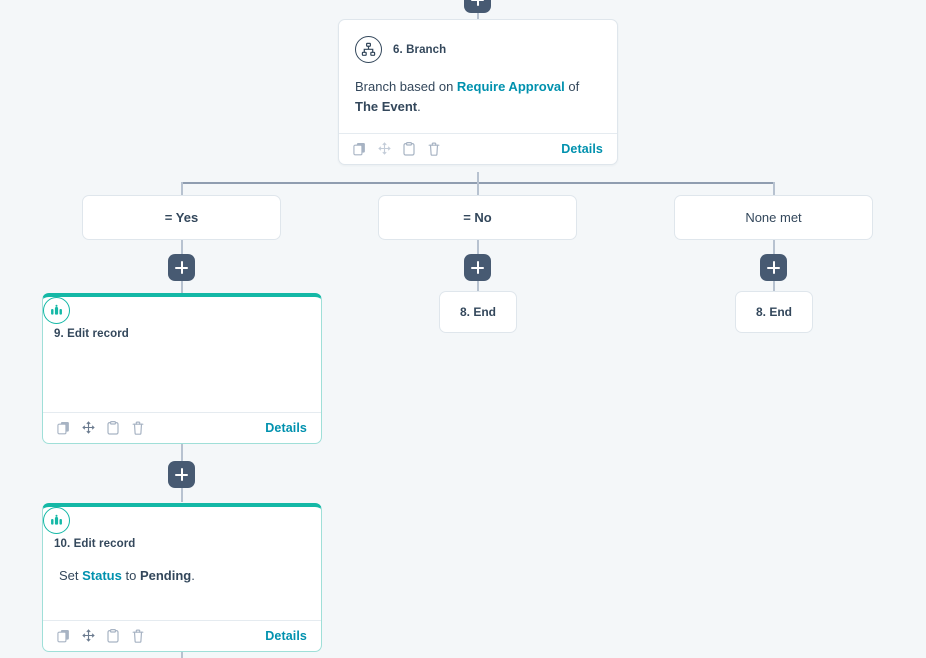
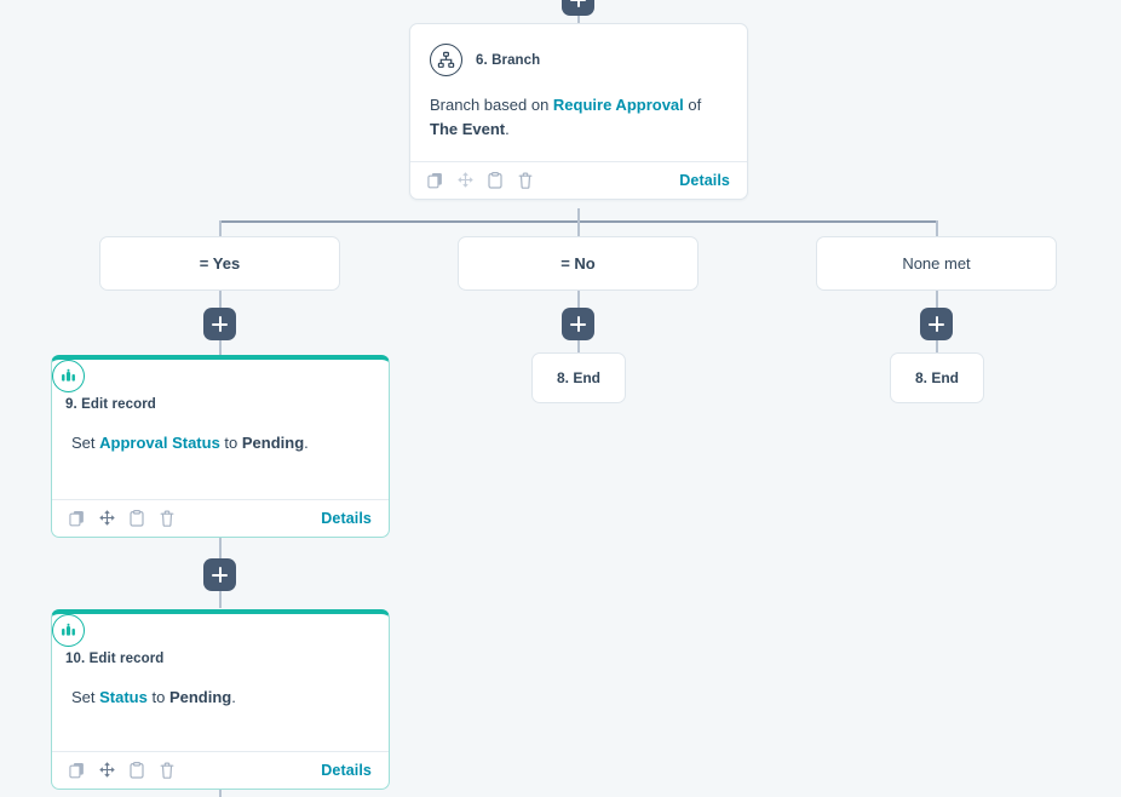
  6. Branch
  Branch based on Require Approval of The Event.
  Details
  = Yes
  = No
  None met
  8. End
  8. End
  9. Edit record
+ Set Approval Status to Pending.
  Details
  10. Edit record
  Set Status to Pending.
  Details
